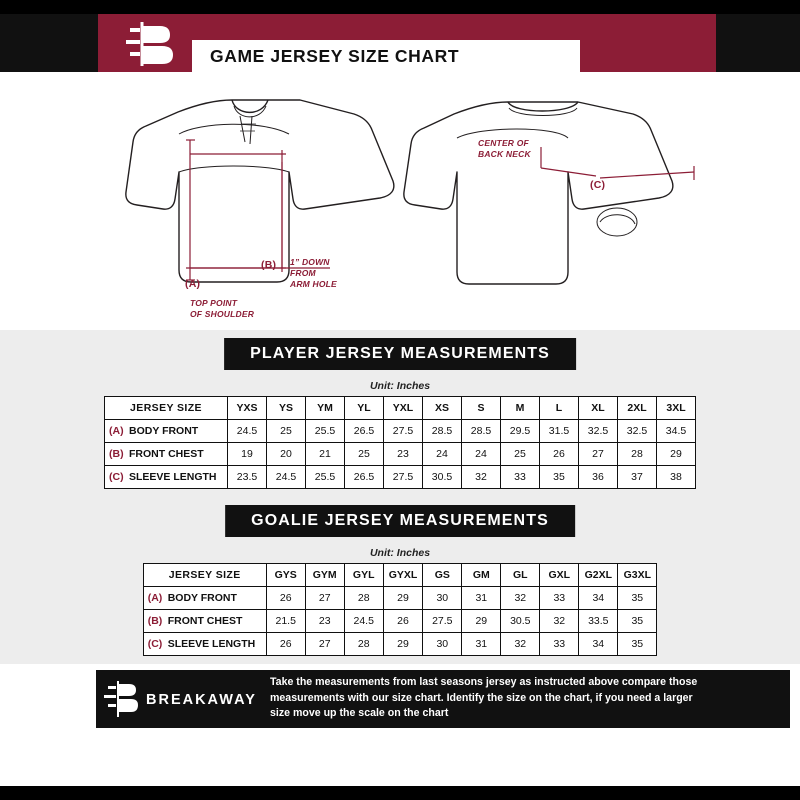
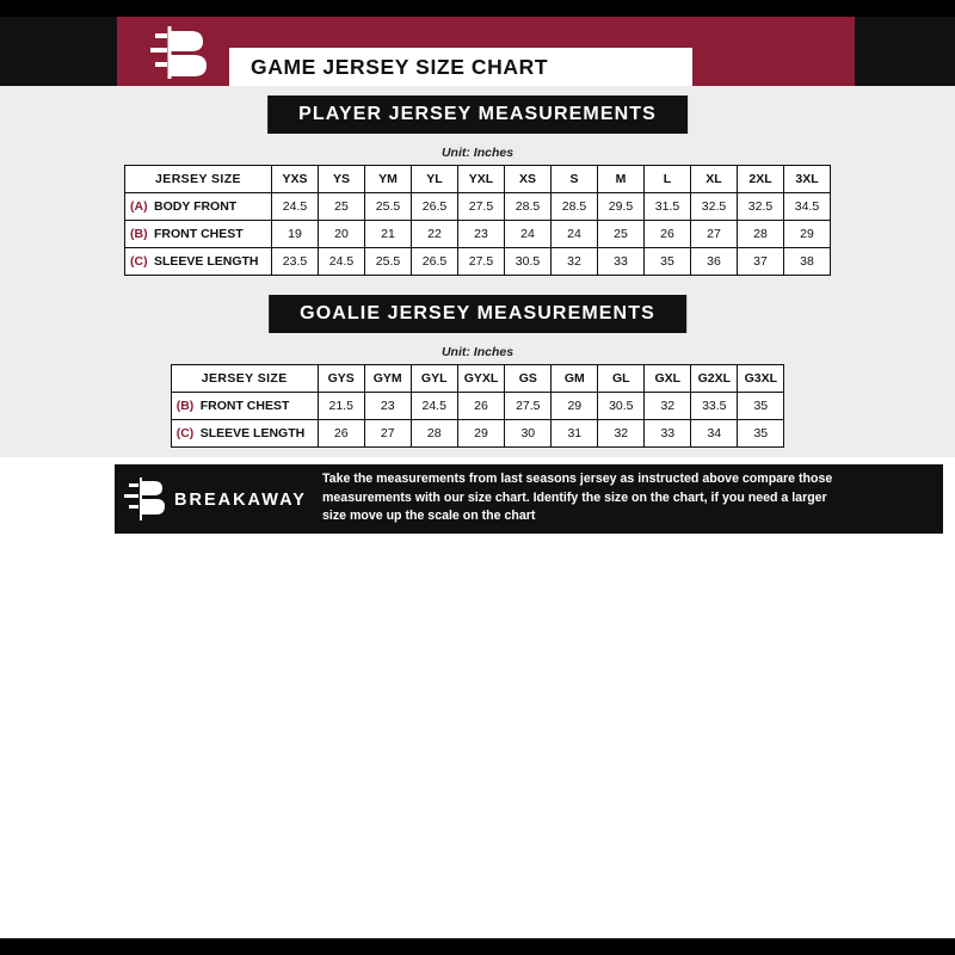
  GAME JERSEY SIZE CHART
- CENTER OF
- BACK NECK
- (C)
- (B)
- (A)
- 1” DOWN
- FROM
- ARM HOLE
- TOP POINT
- OF SHOULDER
  PLAYER JERSEY MEASUREMENTS
  Unit: Inches
  JERSEY SIZE	YXS	YS	YM	YL	YXL	XS	S	M	L	XL	2XL	3XL
  (A) BODY FRONT	24.5	25	25.5	26.5	27.5	28.5	28.5	29.5	31.5	32.5	32.5	34.5
- (B) FRONT CHEST	19	20	21	25	23	24	24	25	26	27	28	29
+ (B) FRONT CHEST	19	20	21	22	23	24	24	25	26	27	28	29
  (C) SLEEVE LENGTH	23.5	24.5	25.5	26.5	27.5	30.5	32	33	35	36	37	38
  GOALIE JERSEY MEASUREMENTS
  Unit: Inches
  JERSEY SIZE	GYS	GYM	GYL	GYXL	GS	GM	GL	GXL	G2XL	G3XL
- (A) BODY FRONT	26	27	28	29	30	31	32	33	34	35
  (B) FRONT CHEST	21.5	23	24.5	26	27.5	29	30.5	32	33.5	35
  (C) SLEEVE LENGTH	26	27	28	29	30	31	32	33	34	35
  BREAKAWAY
  Take the measurements from last seasons jersey as instructed above compare those measurements with our size chart. Identify the size on the chart, if you need a larger size move up the scale on the chart
